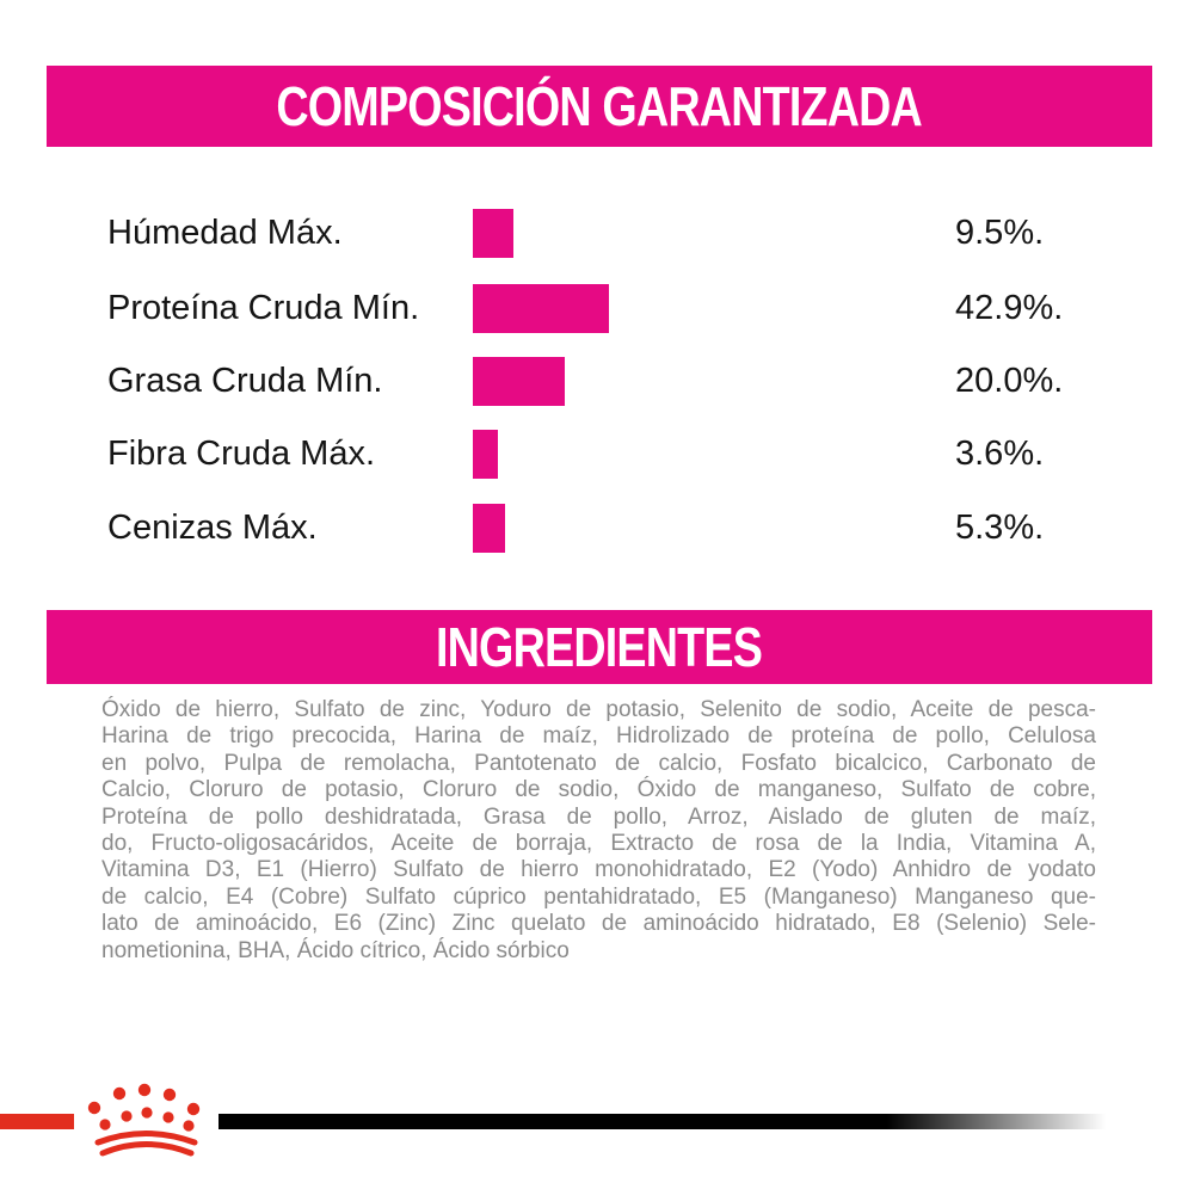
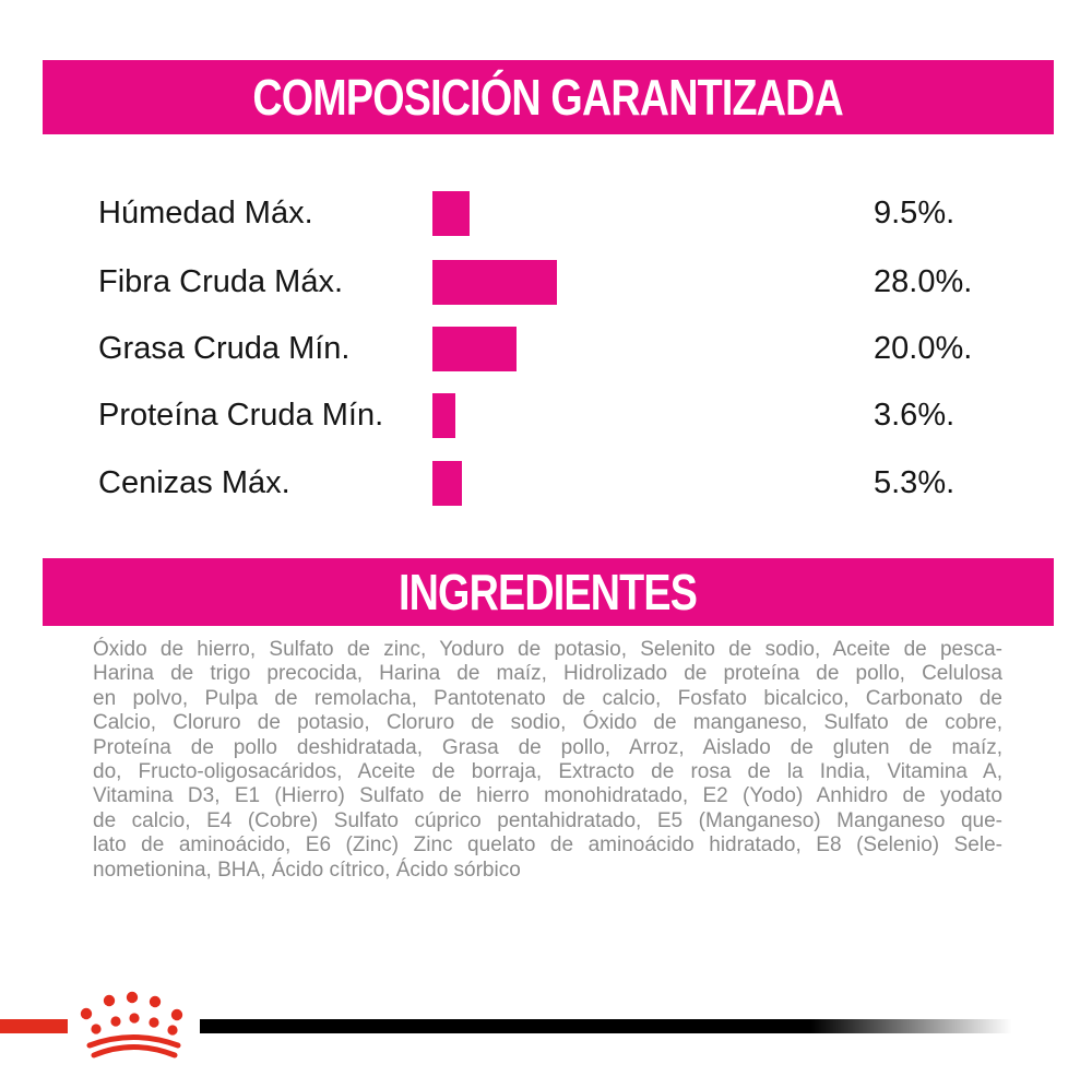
  COMPOSICIÓN GARANTIZADA
  Húmedad Máx.
  9.5%.
- Proteína Cruda Mín.
+ Fibra Cruda Máx.
- 42.9%.
+ 28.0%.
  Grasa Cruda Mín.
  20.0%.
- Fibra Cruda Máx.
+ Proteína Cruda Mín.
  3.6%.
  Cenizas Máx.
  5.3%.
  INGREDIENTES
  Óxido de hierro, Sulfato de zinc, Yoduro de potasio, Selenito de sodio, Aceite de pesca-
  Harina de trigo precocida, Harina de maíz, Hidrolizado de proteína de pollo, Celulosa
  en polvo, Pulpa de remolacha, Pantotenato de calcio, Fosfato bicalcico, Carbonato de
  Calcio, Cloruro de potasio, Cloruro de sodio, Óxido de manganeso, Sulfato de cobre,
  Proteína de pollo deshidratada, Grasa de pollo, Arroz, Aislado de gluten de maíz,
  do, Fructo-oligosacáridos, Aceite de borraja, Extracto de rosa de la India, Vitamina A,
  Vitamina D3, E1 (Hierro) Sulfato de hierro monohidratado, E2 (Yodo) Anhidro de yodato
  de calcio, E4 (Cobre) Sulfato cúprico pentahidratado, E5 (Manganeso) Manganeso que-
  lato de aminoácido, E6 (Zinc) Zinc quelato de aminoácido hidratado, E8 (Selenio) Sele-
  nometionina, BHA, Ácido cítrico, Ácido sórbico
